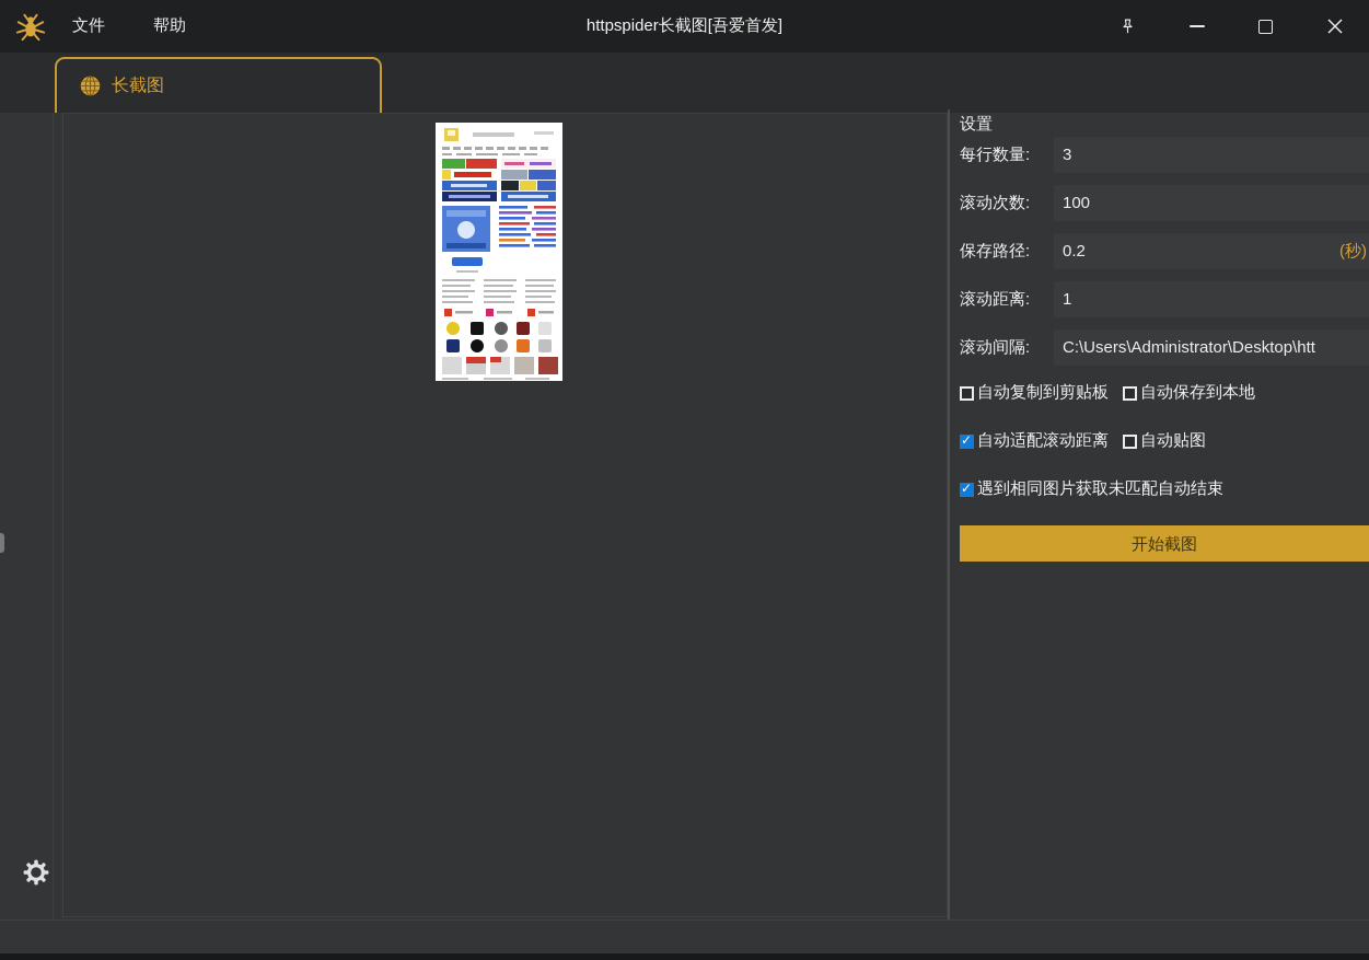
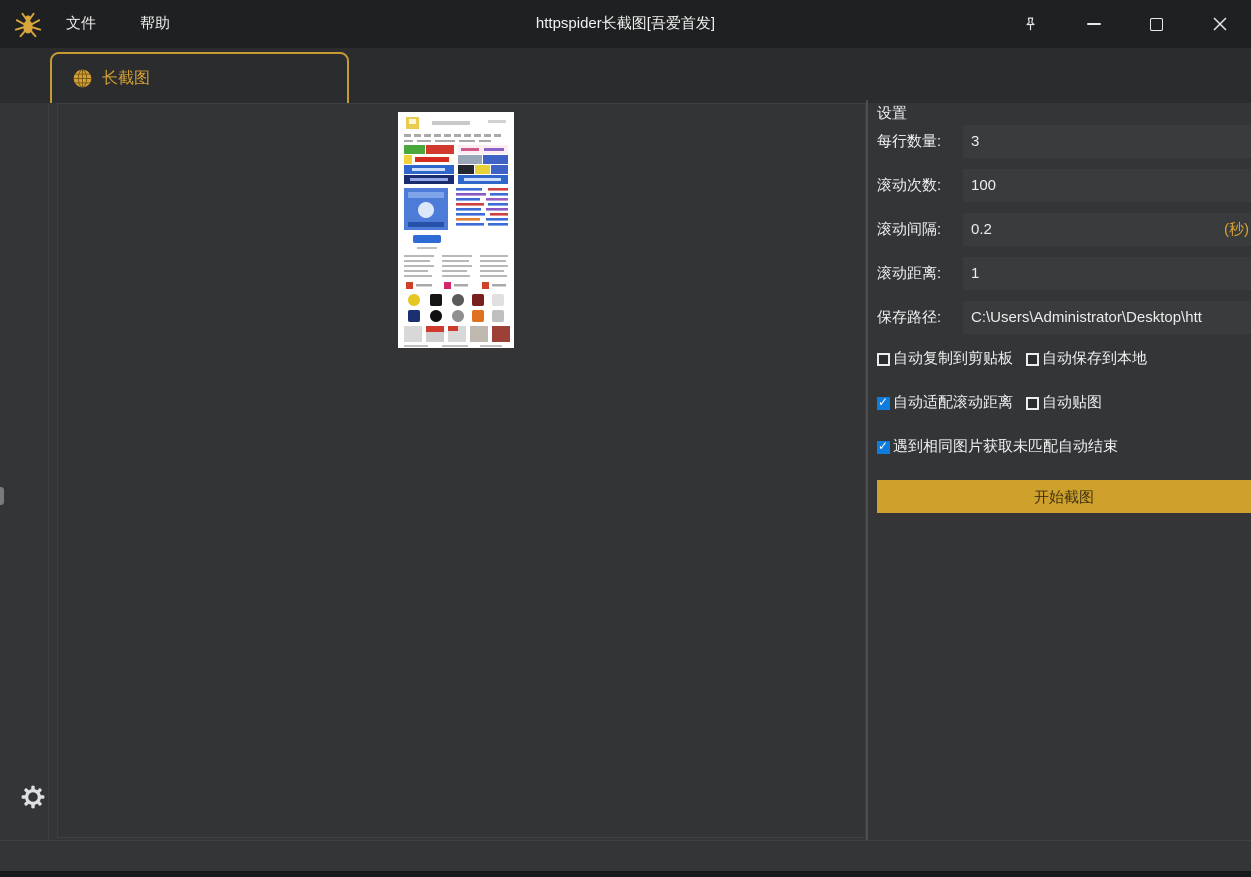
  文件
  帮助
  httpspider长截图[吾爱首发]
  长截图
  设置
  每行数量:
  3
  滚动次数:
  100
- 保存路径:
+ 滚动间隔:
  0.2
  (秒)
  滚动距离:
  1
- 滚动间隔:
+ 保存路径:
  C:\Users\Administrator\Desktop\htt
  自动复制到剪贴板
  自动保存到本地
  自动适配滚动距离
  自动贴图
  遇到相同图片获取未匹配自动结束
  开始截图
